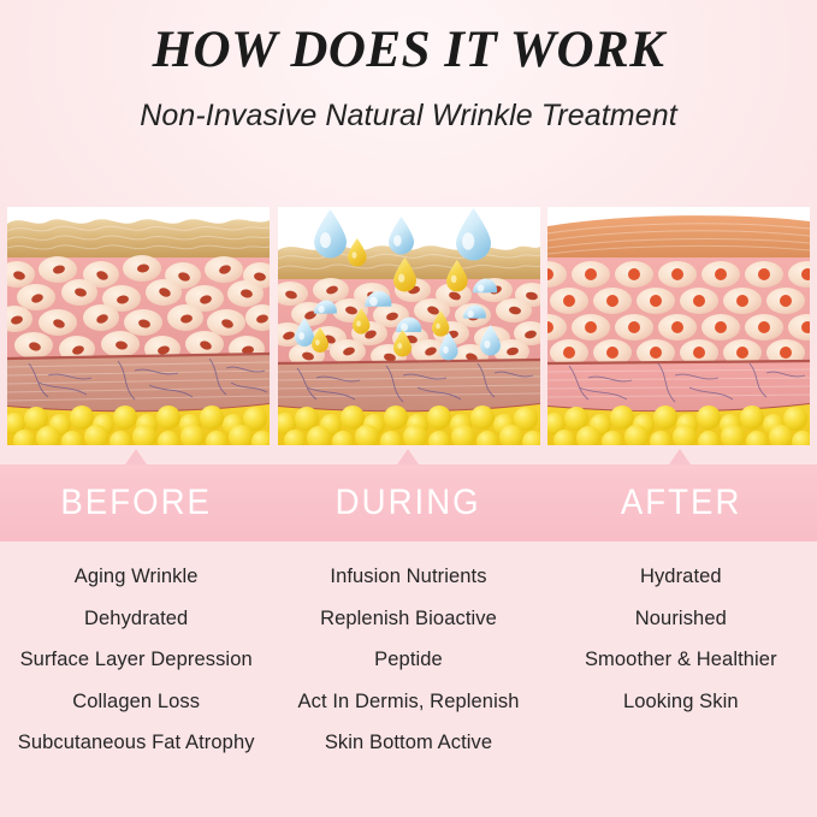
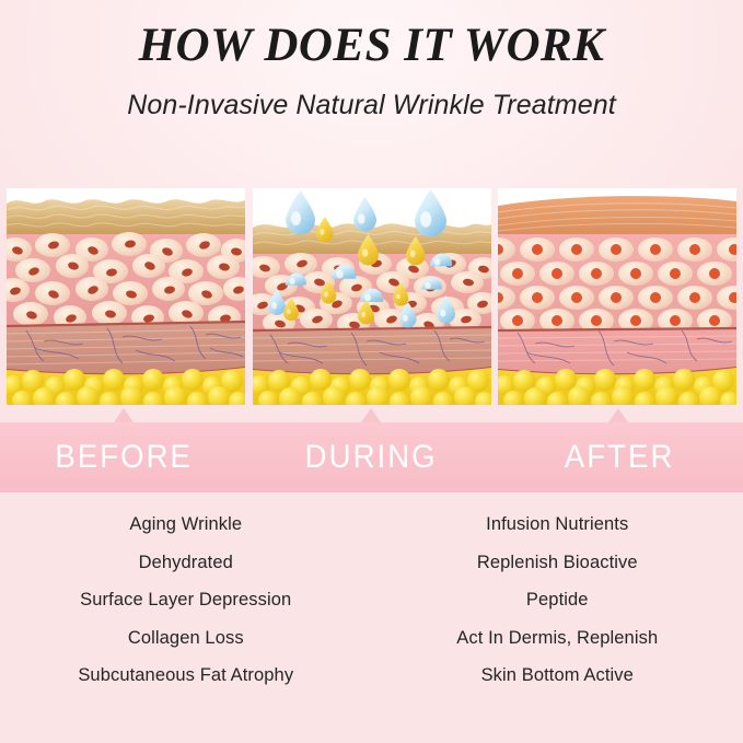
  HOW DOES IT WORK
  Non-Invasive Natural Wrinkle Treatment
  BEFORE
  DURING
  AFTER
  Aging Wrinkle
  Dehydrated
  Surface Layer Depression
  Collagen Loss
  Subcutaneous Fat Atrophy
  Infusion Nutrients
  Replenish Bioactive
  Peptide
  Act In Dermis, Replenish
  Skin Bottom Active
- Hydrated
- Nourished
- Smoother & Healthier
- Looking Skin
